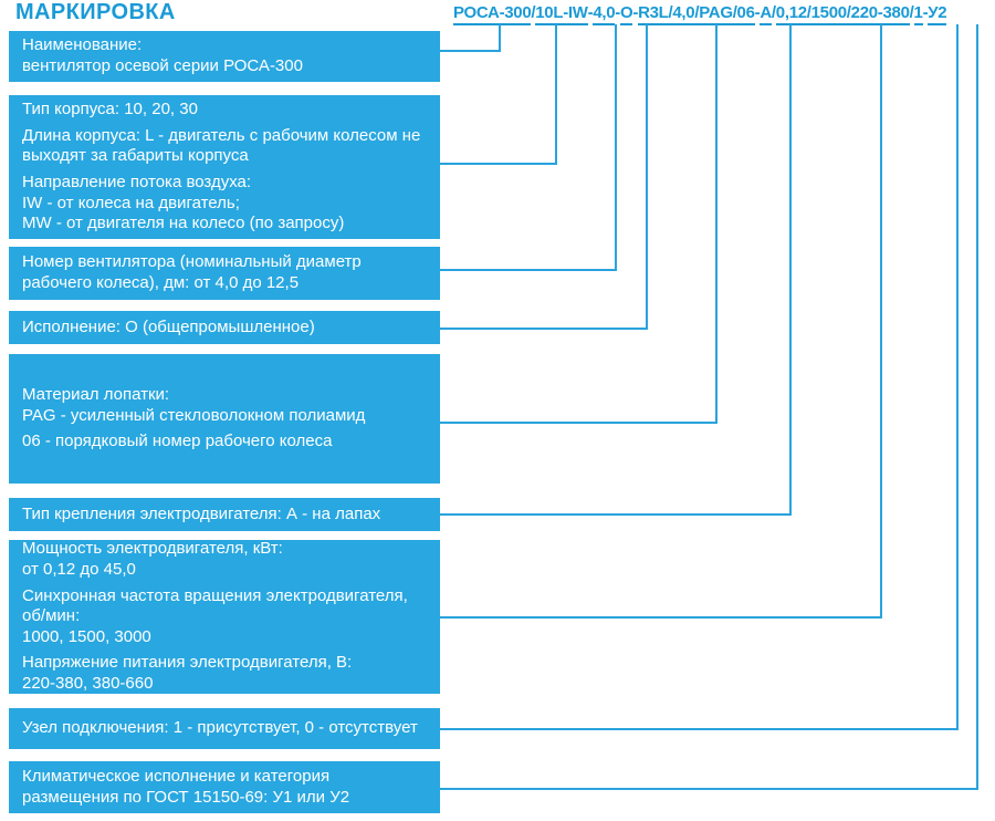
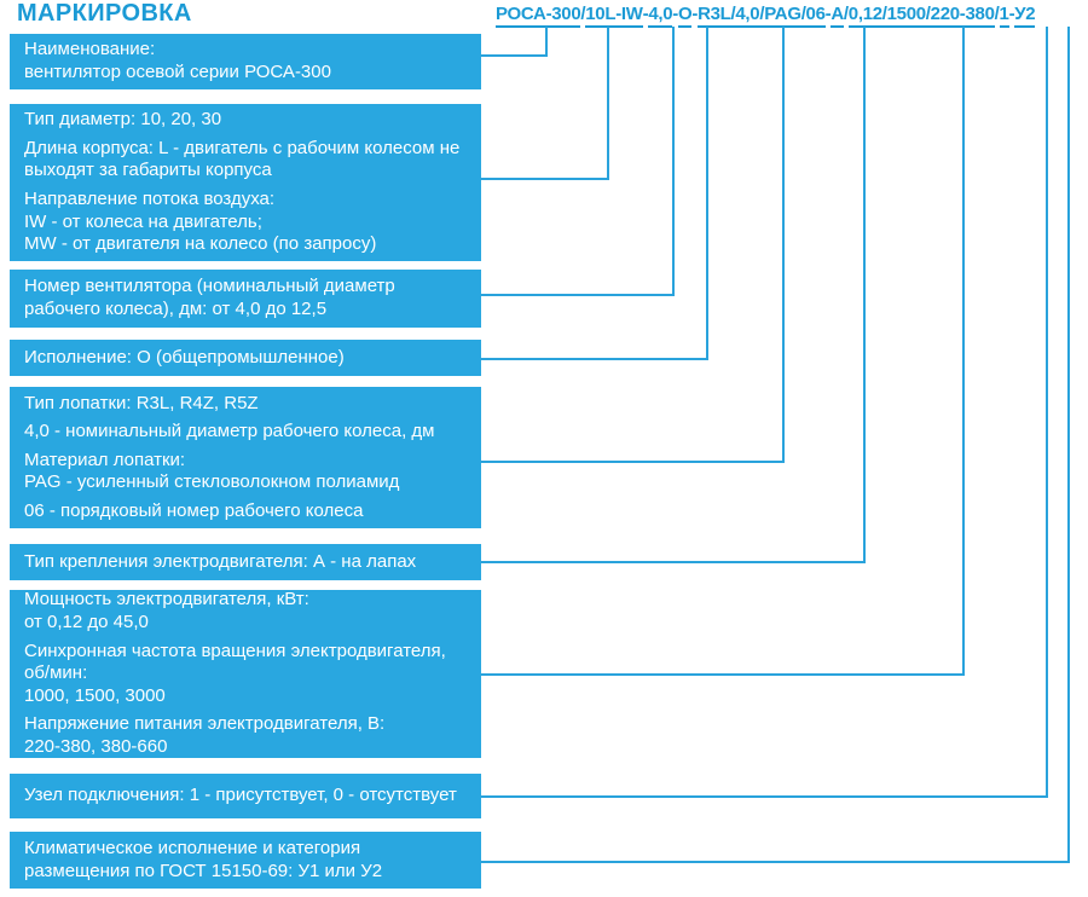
  МАРКИРОВКА
  РОСА-300/10L-IW-4,0-О-R3L/4,0/PAG/06-А/0,12/1500/220-380/1-У2
  Наименование:
  вентилятор осевой серии РОСА-300
- Тип корпуса: 10, 20, 30
+ Тип диаметр: 10, 20, 30
  Длина корпуса: L - двигатель с рабочим колесом не
  выходят за габариты корпуса
  Направление потока воздуха:
  IW - от колеса на двигатель;
  MW - от двигателя на колесо (по запросу)
  Номер вентилятора (номинальный диаметр
  рабочего колеса), дм: от 4,0 до 12,5
  Исполнение: О (общепромышленное)
+ Тип лопатки: R3L, R4Z, R5Z
+ 4,0 - номинальный диаметр рабочего колеса, дм
  Материал лопатки:
  PAG - усиленный стекловолокном полиамид
  06 - порядковый номер рабочего колеса
  Тип крепления электродвигателя: А - на лапах
  Мощность электродвигателя, кВт:
  от 0,12 до 45,0
  Синхронная частота вращения электродвигателя,
  об/мин:
  1000, 1500, 3000
  Напряжение питания электродвигателя, В:
  220-380, 380-660
  Узел подключения: 1 - присутствует, 0 - отсутствует
  Климатическое исполнение и категория
  размещения по ГОСТ 15150-69: У1 или У2
